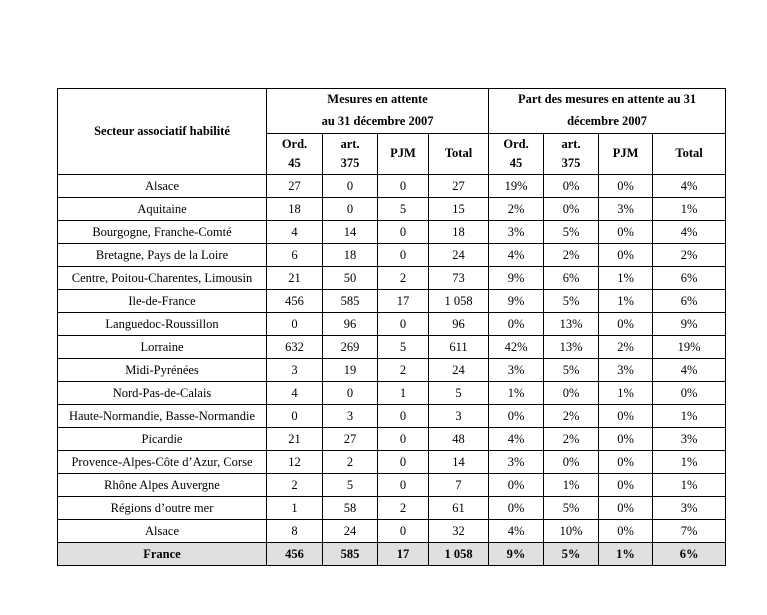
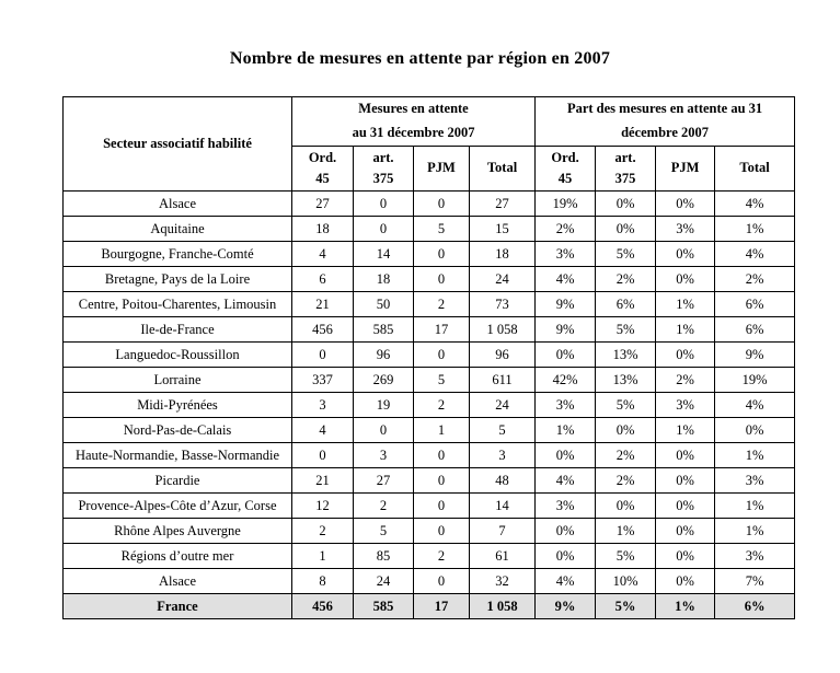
+ Nombre de mesures en attente par région en 2007
  Secteur associatif habilité	Mesures en attente au 31 décembre 2007	Part des mesures en attente au 31 décembre 2007
  Ord. 45	art. 375	PJM	Total	Ord. 45	art. 375	PJM	Total
  Alsace	27	0	0	27	19%	0%	0%	4%
  Aquitaine	18	0	5	15	2%	0%	3%	1%
  Bourgogne, Franche-Comté	4	14	0	18	3%	5%	0%	4%
  Bretagne, Pays de la Loire	6	18	0	24	4%	2%	0%	2%
  Centre, Poitou-Charentes, Limousin	21	50	2	73	9%	6%	1%	6%
  Ile-de-France	456	585	17	1 058	9%	5%	1%	6%
  Languedoc-Roussillon	0	96	0	96	0%	13%	0%	9%
- Lorraine	632	269	5	611	42%	13%	2%	19%
+ Lorraine	337	269	5	611	42%	13%	2%	19%
  Midi-Pyrénées	3	19	2	24	3%	5%	3%	4%
  Nord-Pas-de-Calais	4	0	1	5	1%	0%	1%	0%
  Haute-Normandie, Basse-Normandie	0	3	0	3	0%	2%	0%	1%
  Picardie	21	27	0	48	4%	2%	0%	3%
  Provence-Alpes-Côte d’Azur, Corse	12	2	0	14	3%	0%	0%	1%
  Rhône Alpes Auvergne	2	5	0	7	0%	1%	0%	1%
- Régions d’outre mer	1	58	2	61	0%	5%	0%	3%
+ Régions d’outre mer	1	85	2	61	0%	5%	0%	3%
  Alsace	8	24	0	32	4%	10%	0%	7%
  France	456	585	17	1 058	9%	5%	1%	6%
